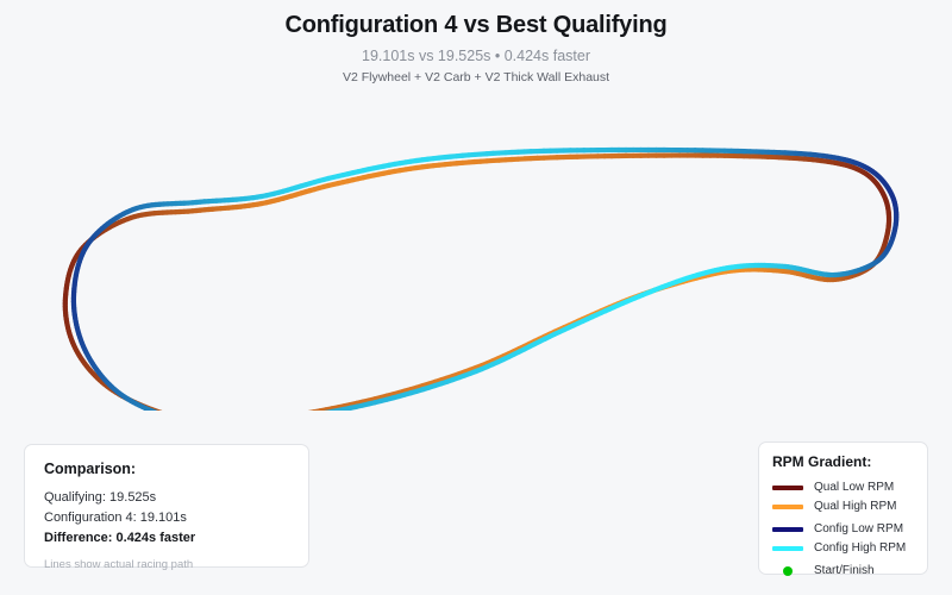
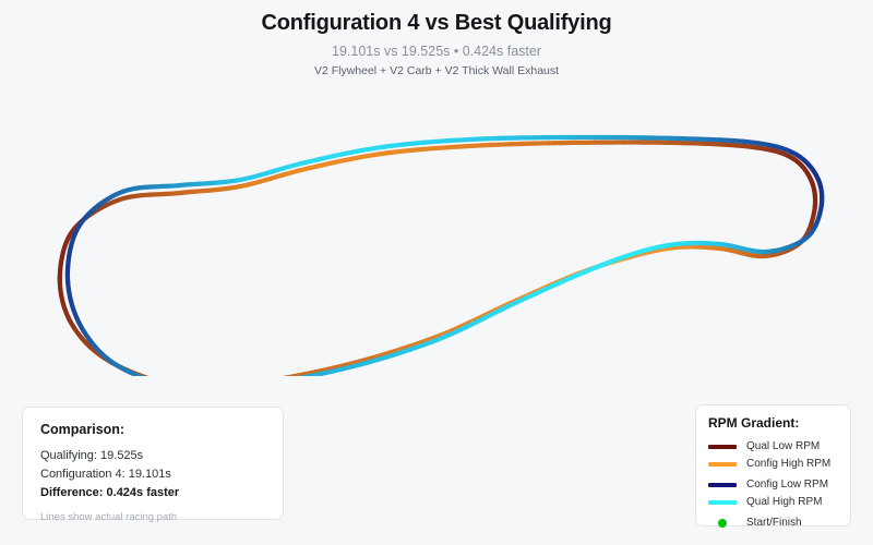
  Configuration 4 vs Best Qualifying
  19.101s vs 19.525s • 0.424s faster
  V2 Flywheel + V2 Carb + V2 Thick Wall Exhaust
  Comparison:
  Qualifying: 19.525s
  Configuration 4: 19.101s
  Difference: 0.424s faster
  Lines show actual racing path
  RPM Gradient:
  Qual Low RPM
- Qual High RPM
+ Config High RPM
  Config Low RPM
- Config High RPM
+ Qual High RPM
  Start/Finish
